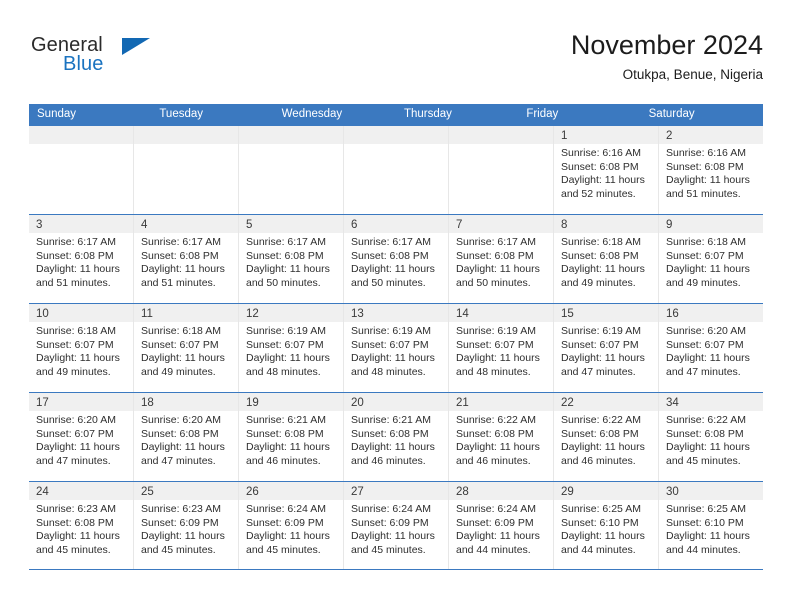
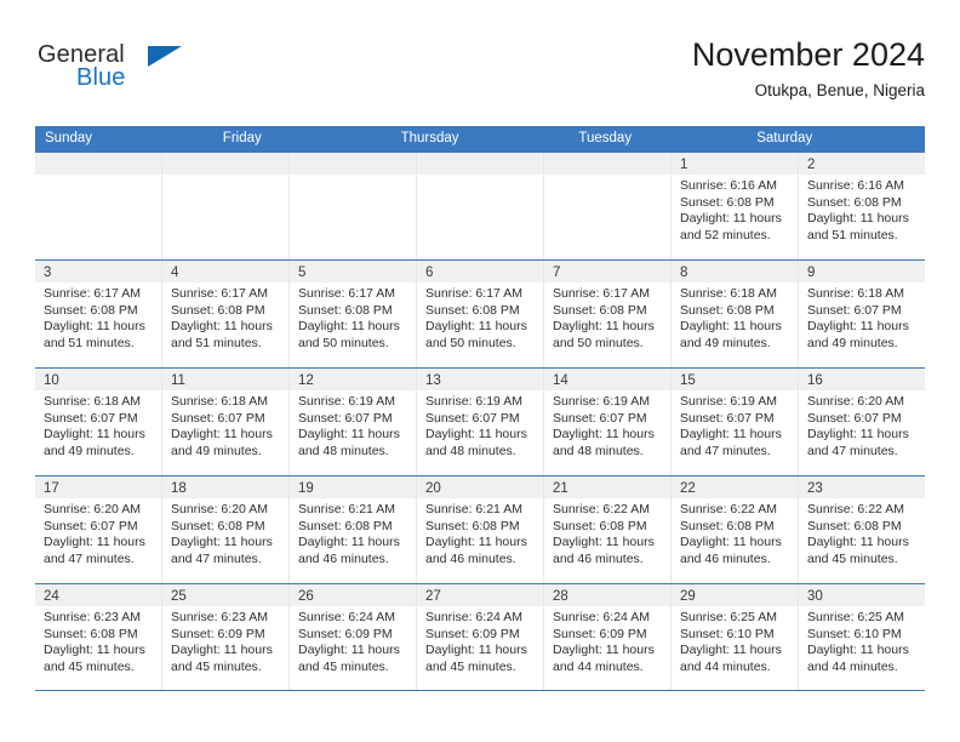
  General
  Blue
  November 2024
  Otukpa, Benue, Nigeria
  Sunday
- Tuesday
+ Friday
- Wednesday
  Thursday
- Friday
+ Tuesday
  Saturday
  1
  Sunrise: 6:16 AM
  Sunset: 6:08 PM
  Daylight: 11 hours
  and 52 minutes.
  2
  Sunrise: 6:16 AM
  Sunset: 6:08 PM
  Daylight: 11 hours
  and 51 minutes.
  3
  Sunrise: 6:17 AM
  Sunset: 6:08 PM
  Daylight: 11 hours
  and 51 minutes.
  4
  Sunrise: 6:17 AM
  Sunset: 6:08 PM
  Daylight: 11 hours
  and 51 minutes.
  5
  Sunrise: 6:17 AM
  Sunset: 6:08 PM
  Daylight: 11 hours
  and 50 minutes.
  6
  Sunrise: 6:17 AM
  Sunset: 6:08 PM
  Daylight: 11 hours
  and 50 minutes.
  7
  Sunrise: 6:17 AM
  Sunset: 6:08 PM
  Daylight: 11 hours
  and 50 minutes.
  8
  Sunrise: 6:18 AM
  Sunset: 6:08 PM
  Daylight: 11 hours
  and 49 minutes.
  9
  Sunrise: 6:18 AM
  Sunset: 6:07 PM
  Daylight: 11 hours
  and 49 minutes.
  10
  Sunrise: 6:18 AM
  Sunset: 6:07 PM
  Daylight: 11 hours
  and 49 minutes.
  11
  Sunrise: 6:18 AM
  Sunset: 6:07 PM
  Daylight: 11 hours
  and 49 minutes.
  12
  Sunrise: 6:19 AM
  Sunset: 6:07 PM
  Daylight: 11 hours
  and 48 minutes.
  13
  Sunrise: 6:19 AM
  Sunset: 6:07 PM
  Daylight: 11 hours
  and 48 minutes.
  14
  Sunrise: 6:19 AM
  Sunset: 6:07 PM
  Daylight: 11 hours
  and 48 minutes.
  15
  Sunrise: 6:19 AM
  Sunset: 6:07 PM
  Daylight: 11 hours
  and 47 minutes.
  16
  Sunrise: 6:20 AM
  Sunset: 6:07 PM
  Daylight: 11 hours
  and 47 minutes.
  17
  Sunrise: 6:20 AM
  Sunset: 6:07 PM
  Daylight: 11 hours
  and 47 minutes.
  18
  Sunrise: 6:20 AM
  Sunset: 6:08 PM
  Daylight: 11 hours
  and 47 minutes.
  19
  Sunrise: 6:21 AM
  Sunset: 6:08 PM
  Daylight: 11 hours
  and 46 minutes.
  20
  Sunrise: 6:21 AM
  Sunset: 6:08 PM
  Daylight: 11 hours
  and 46 minutes.
  21
  Sunrise: 6:22 AM
  Sunset: 6:08 PM
  Daylight: 11 hours
  and 46 minutes.
  22
  Sunrise: 6:22 AM
  Sunset: 6:08 PM
  Daylight: 11 hours
  and 46 minutes.
- 34
+ 23
  Sunrise: 6:22 AM
  Sunset: 6:08 PM
  Daylight: 11 hours
  and 45 minutes.
  24
  Sunrise: 6:23 AM
  Sunset: 6:08 PM
  Daylight: 11 hours
  and 45 minutes.
  25
  Sunrise: 6:23 AM
  Sunset: 6:09 PM
  Daylight: 11 hours
  and 45 minutes.
  26
  Sunrise: 6:24 AM
  Sunset: 6:09 PM
  Daylight: 11 hours
  and 45 minutes.
  27
  Sunrise: 6:24 AM
  Sunset: 6:09 PM
  Daylight: 11 hours
  and 45 minutes.
  28
  Sunrise: 6:24 AM
  Sunset: 6:09 PM
  Daylight: 11 hours
  and 44 minutes.
  29
  Sunrise: 6:25 AM
  Sunset: 6:10 PM
  Daylight: 11 hours
  and 44 minutes.
  30
  Sunrise: 6:25 AM
  Sunset: 6:10 PM
  Daylight: 11 hours
  and 44 minutes.
